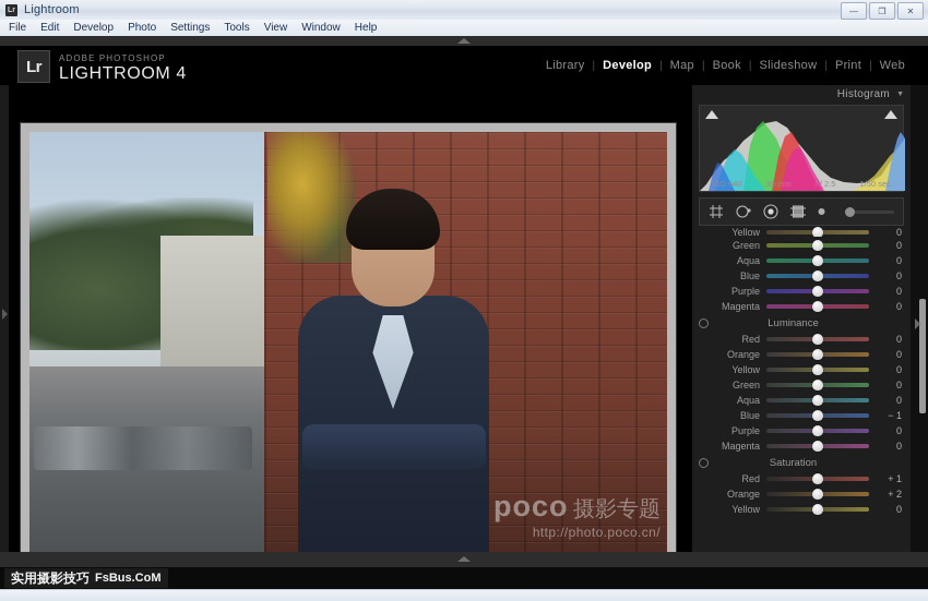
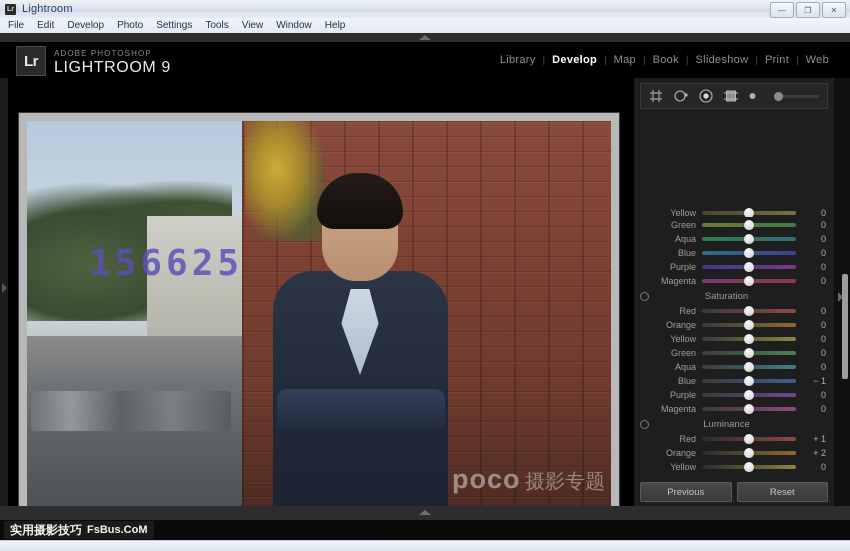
  Lightroom
  —
  ❐
  ✕
  File
  Edit
  Develop
  Photo
  Settings
  Tools
  View
  Window
  Help
  Lr
  ADOBE PHOTOSHOP
- LIGHTROOM 4
+ LIGHTROOM 9
  Library
  |
  Develop
  |
  Map
  |
  Book
  |
  Slideshow
  |
  Print
  |
  Web
+ 156625
  poco 摄影专题
- http://photo.poco.cn/
- Histogram
- ISO 640
- 35 mm
- f / 2.5
- 1/50 sec
  Yellow
  0
  Green
  0
  Aqua
  0
  Blue
  0
  Purple
  0
  Magenta
  0
- Luminance
+ Saturation
  Red
  0
  Orange
  0
  Yellow
  0
  Green
  0
  Aqua
  0
  Blue
  − 1
  Purple
  0
  Magenta
  0
- Saturation
+ Luminance
  Red
  + 1
  Orange
  + 2
  Yellow
  0
+ Previous
+ Reset
  实用摄影技巧
  FsBus.CoM
